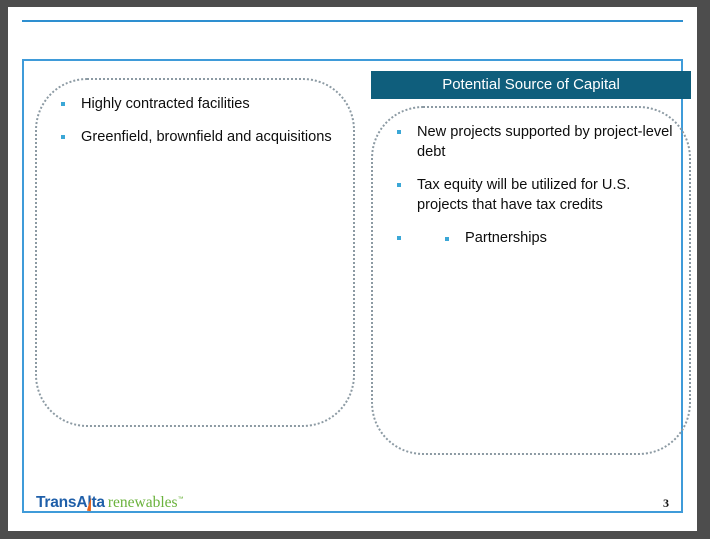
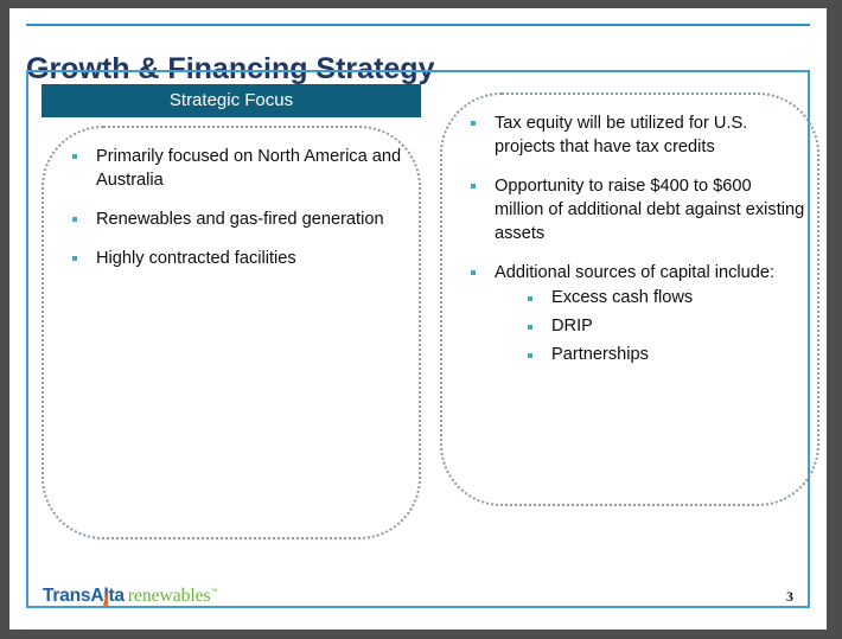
+ Growth & Financing Strategy
+ Strategic Focus
+ Primarily focused on North America and Australia
+ Renewables and gas-fired generation
  Highly contracted facilities
- Greenfield, brownfield and acquisitions
- Potential Source of Capital
- New projects supported by project-level debt
  Tax equity will be utilized for U.S. projects that have tax credits
+ Opportunity to raise $400 to $600 million of additional debt against existing assets
+ Additional sources of capital include:
+ Excess cash flows
+ DRIP
  Partnerships
  TransAlta renewables
  3
